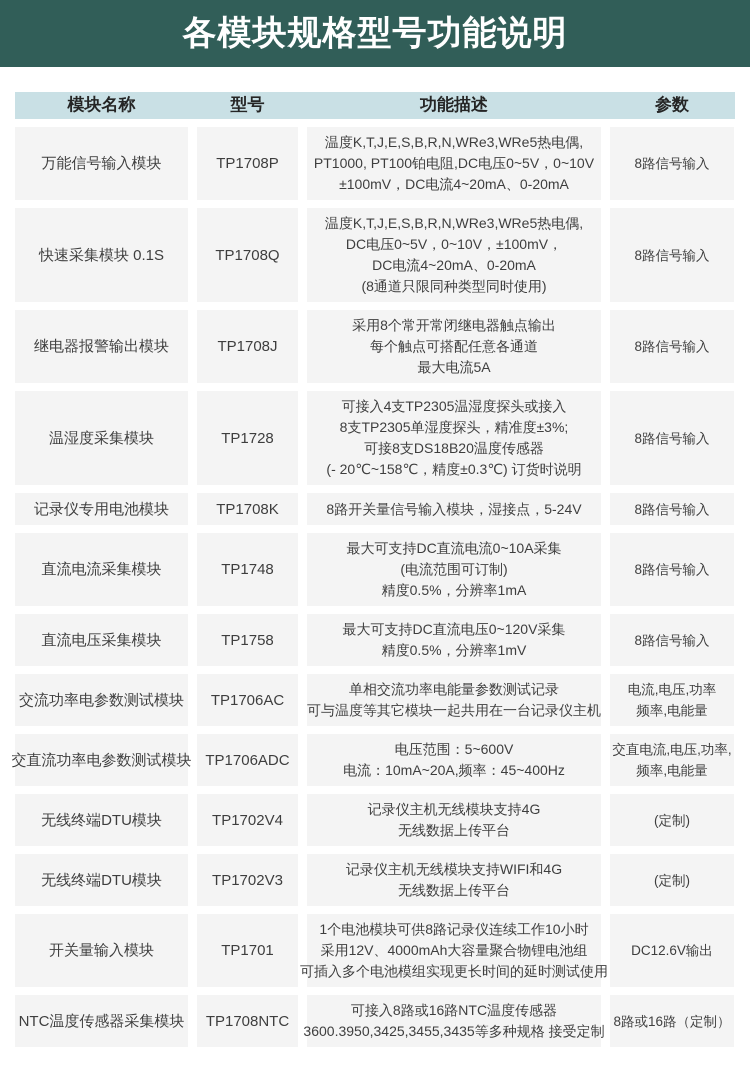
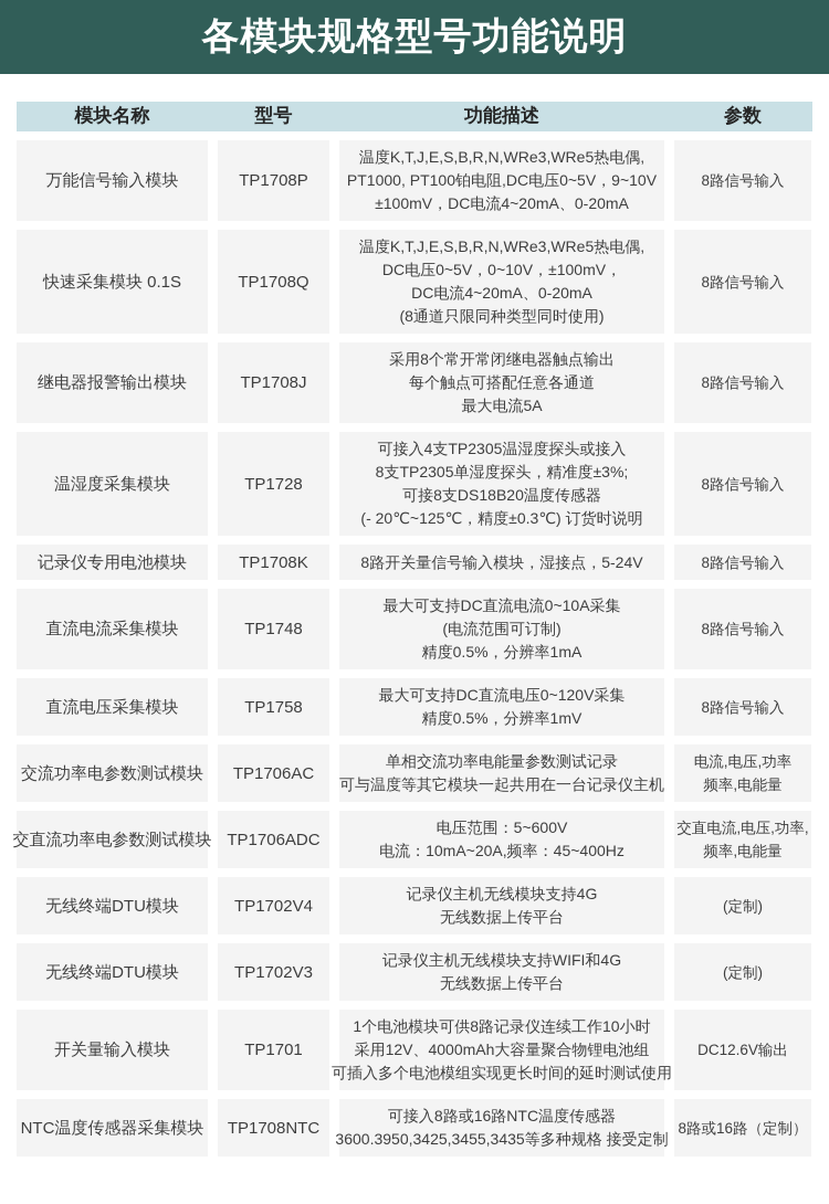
  各模块规格型号功能说明
  模块名称
  型号
  功能描述
  参数
  万能信号输入模块
  TP1708P
  温度K,T,J,E,S,B,R,N,WRe3,WRe5热电偶,
- PT1000, PT100铂电阻,DC电压0~5V，0~10V
+ PT1000, PT100铂电阻,DC电压0~5V，9~10V
  ±100mV，DC电流4~20mA、0-20mA
  8路信号输入
  快速采集模块 0.1S
  TP1708Q
  温度K,T,J,E,S,B,R,N,WRe3,WRe5热电偶,
  DC电压0~5V，0~10V，±100mV，
  DC电流4~20mA、0-20mA
  (8通道只限同种类型同时使用)
  8路信号输入
  继电器报警输出模块
  TP1708J
  采用8个常开常闭继电器触点输出
  每个触点可搭配任意各通道
  最大电流5A
  8路信号输入
  温湿度采集模块
  TP1728
  可接入4支TP2305温湿度探头或接入
  8支TP2305单湿度探头，精准度±3%;
  可接8支DS18B20温度传感器
- (- 20℃~158℃，精度±0.3℃) 订货时说明
+ (- 20℃~125℃，精度±0.3℃) 订货时说明
  8路信号输入
  记录仪专用电池模块
  TP1708K
  8路开关量信号输入模块，湿接点，5-24V
  8路信号输入
  直流电流采集模块
  TP1748
  最大可支持DC直流电流0~10A采集
  (电流范围可订制)
  精度0.5%，分辨率1mA
  8路信号输入
  直流电压采集模块
  TP1758
  最大可支持DC直流电压0~120V采集
  精度0.5%，分辨率1mV
  8路信号输入
  交流功率电参数测试模块
  TP1706AC
  单相交流功率电能量参数测试记录
  可与温度等其它模块一起共用在一台记录仪主机
  电流,电压,功率
  频率,电能量
  交直流功率电参数测试模块
  TP1706ADC
  电压范围：5~600V
  电流：10mA~20A,频率：45~400Hz
  交直电流,电压,功率,
  频率,电能量
  无线终端DTU模块
  TP1702V4
  记录仪主机无线模块支持4G
  无线数据上传平台
  (定制)
  无线终端DTU模块
  TP1702V3
  记录仪主机无线模块支持WIFI和4G
  无线数据上传平台
  (定制)
  开关量输入模块
  TP1701
  1个电池模块可供8路记录仪连续工作10小时
  采用12V、4000mAh大容量聚合物锂电池组
  可插入多个电池模组实现更长时间的延时测试使用
  DC12.6V输出
  NTC温度传感器采集模块
  TP1708NTC
  可接入8路或16路NTC温度传感器
  3600.3950,3425,3455,3435等多种规格 接受定制
  8路或16路（定制）
